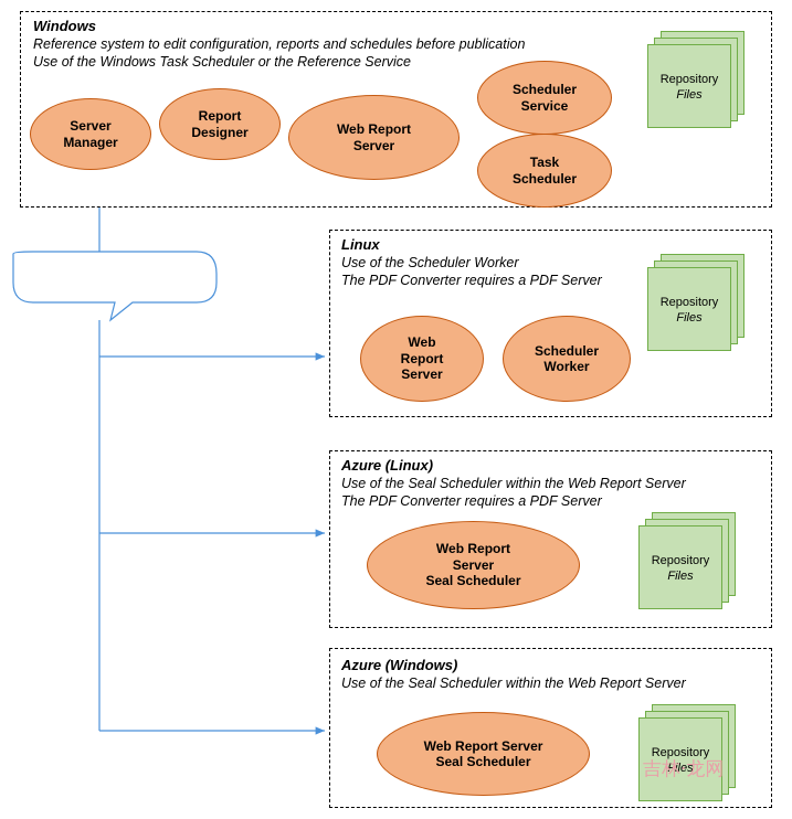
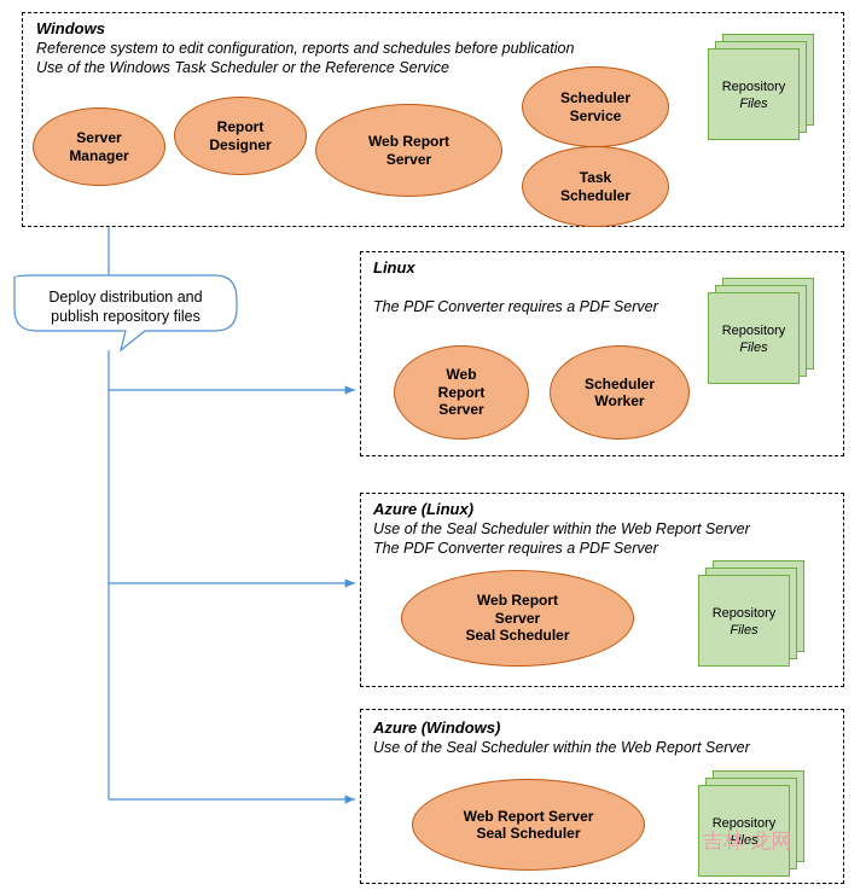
  Windows
  Reference system to edit configuration, reports and schedules before publication
  Use of the Windows Task Scheduler or the Reference Service
  Server
  Manager
  Report
  Designer
  Web Report
  Server
  Scheduler
  Service
  Task
  Scheduler
  Repository
  Files
  Linux
- Use of the Scheduler Worker
  The PDF Converter requires a PDF Server
  Web
  Report
  Server
  Scheduler
  Worker
  Repository
  Files
  Azure (Linux)
  Use of the Seal Scheduler within the Web Report Server
  The PDF Converter requires a PDF Server
  Web Report
  Server
  Seal Scheduler
  Repository
  Files
  Azure (Windows)
  Use of the Seal Scheduler within the Web Report Server
  Web Report Server
  Seal Scheduler
  Repository
  Files
+ Deploy distribution and
+ publish repository files
  吉林·龙网
